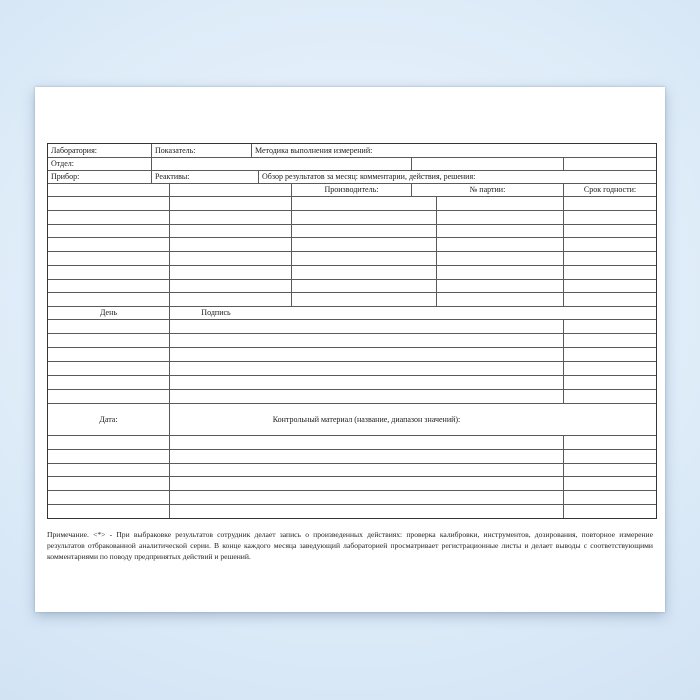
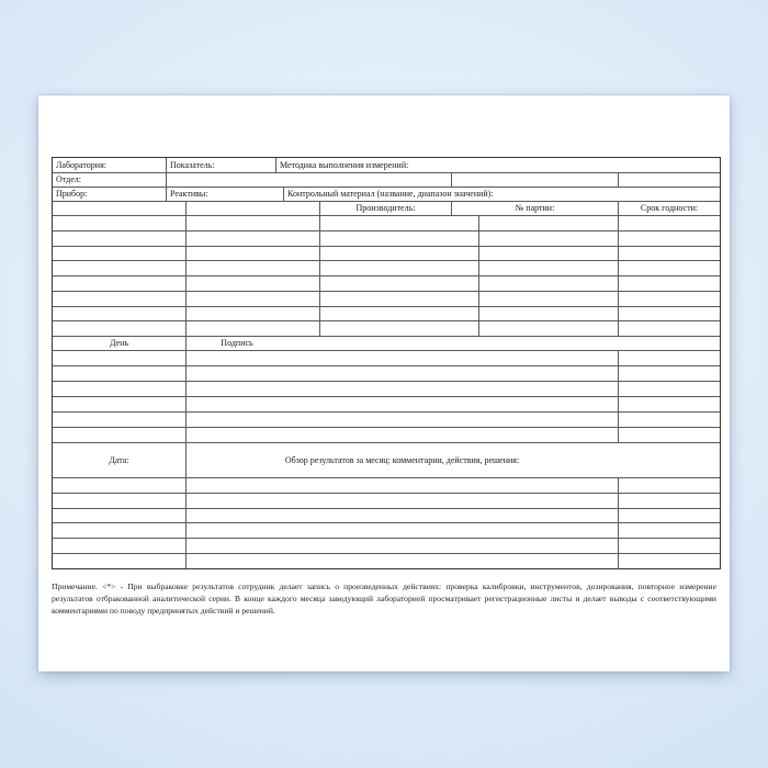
  Лаборатория:
  Показатель:
  Методика выполнения измерений:
  Отдел:
  Прибор:
  Реактивы:
- Обзор результатов за месяц: комментарии, действия, решения:
+ Контрольный материал (название, диапазон значений):
  Производитель:
  № партии:
  Срок годности:
  День
  Подпись
  Дата:
- Контрольный материал (название, диапазон значений):
+ Обзор результатов за месяц: комментарии, действия, решения:
  Примечание. <*> - При выбраковке результатов сотрудник делает запись о произведенных действиях: проверка калибровки, инструментов, дозирования, повторное измерение результатов отбракованной аналитической серии. В конце каждого месяца заведующий лабораторией просматривает регистрационные листы и делает выводы с соответствующими комментариями по поводу предпринятых действий и решений.
